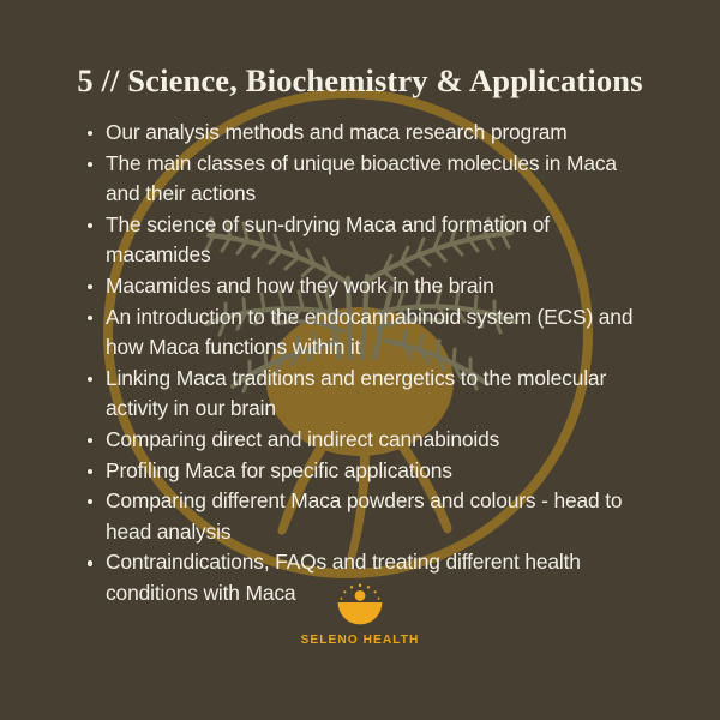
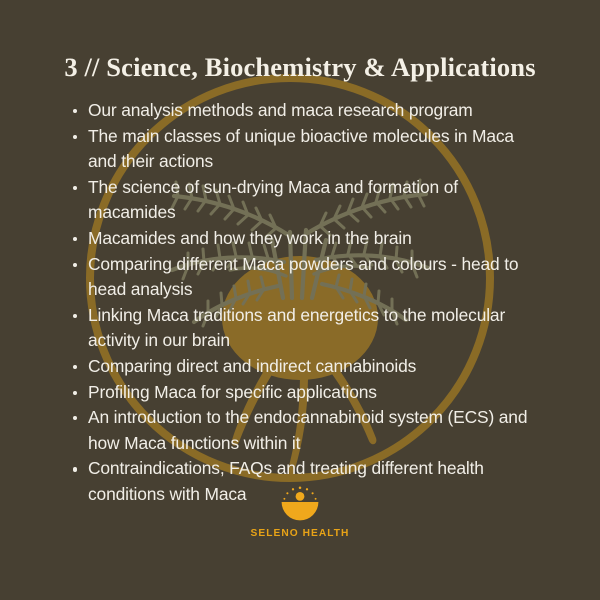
- 5 // Science, Biochemistry & Applications
+ 3 // Science, Biochemistry & Applications
  Our analysis methods and maca research program
  The main classes of unique bioactive molecules in Maca and their actions
  The science of sun-drying Maca and formation of macamides
  Macamides and how they work in the brain
- An introduction to the endocannabinoid system (ECS) and how Maca functions within it
+ Comparing different Maca powders and colours - head to head analysis
  Linking Maca traditions and energetics to the molecular activity in our brain
  Comparing direct and indirect cannabinoids
  Profiling Maca for specific applications
- Comparing different Maca powders and colours - head to head analysis
+ An introduction to the endocannabinoid system (ECS) and how Maca functions within it
  Contraindications, FAQs and treating different health conditions with Maca
  SELENO HEALTH
